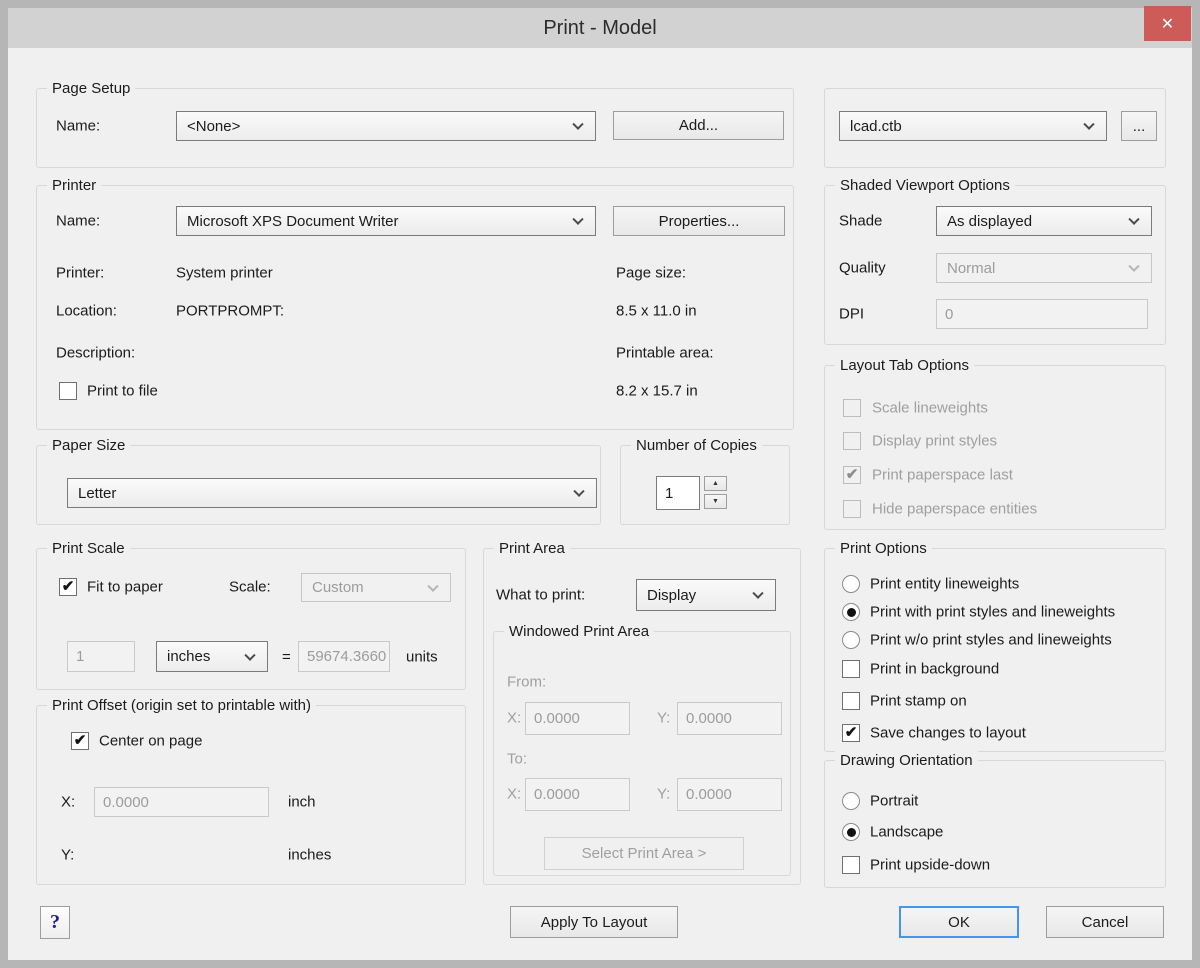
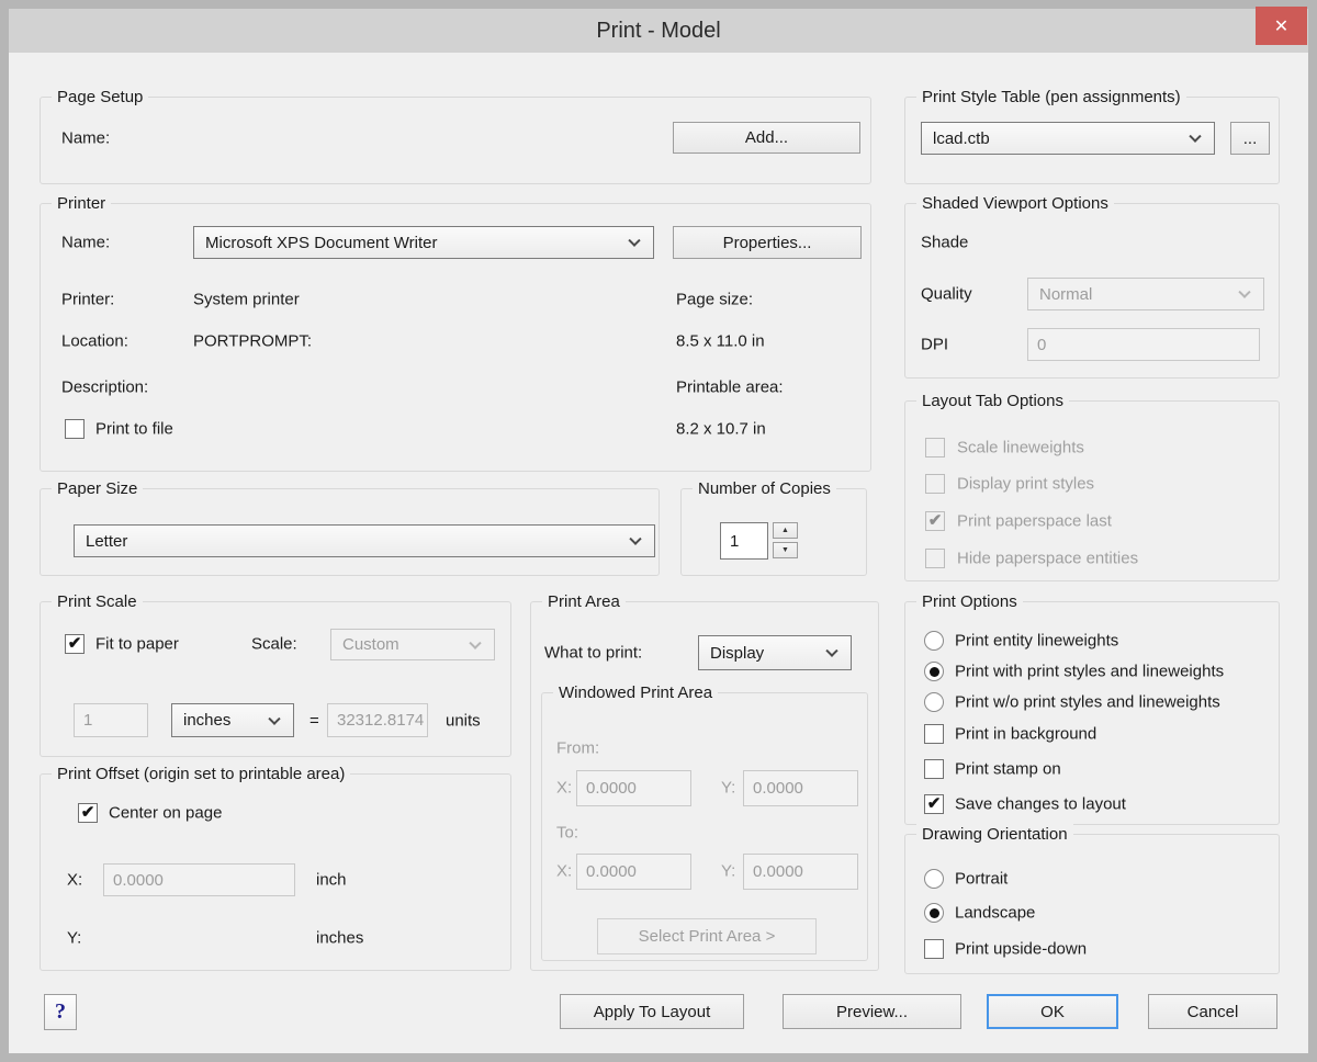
  Print - Model
  ✕
  Page Setup
  Name:
- <None>
  Add...
+ Print Style Table (pen assignments)
  lcad.ctb
  ...
  Printer
  Name:
  Microsoft XPS Document Writer
  Properties...
  Printer:
  System printer
  Location:
  PORTPROMPT:
  Description:
  Print to file
  Page size:
  8.5 x 11.0 in
  Printable area:
- 8.2 x 15.7 in
+ 8.2 x 10.7 in
  Shaded Viewport Options
  Shade
- As displayed
  Quality
  Normal
  DPI
  0
  Layout Tab Options
  Scale lineweights
  Display print styles
  Print paperspace last
  Hide paperspace entities
  Paper Size
  Letter
  Number of Copies
  1
  Print Scale
  Fit to paper
  Scale:
  Custom
  1
  inches
  =
- 59674.3660
+ 32312.8174
  units
- Print Offset (origin set to printable with)
+ Print Offset (origin set to printable area)
  Center on page
  X:
  0.0000
  inch
  Y:
  inches
  Print Area
  What to print:
  Display
  Windowed Print Area
  From:
  X:
  0.0000
  Y:
  0.0000
  To:
  X:
  0.0000
  Y:
  0.0000
  Select Print Area >
  Print Options
  Print entity lineweights
  Print with print styles and lineweights
  Print w/o print styles and lineweights
  Print in background
  Print stamp on
  Save changes to layout
  Drawing Orientation
  Portrait
  Landscape
  Print upside-down
  ?
  Apply To Layout
+ Preview...
  OK
  Cancel
